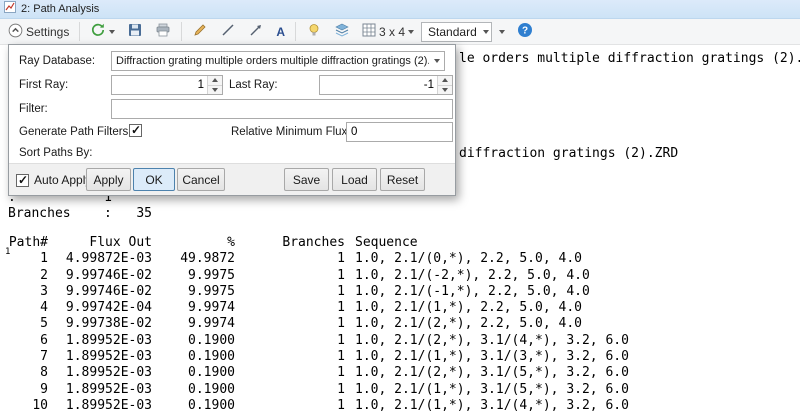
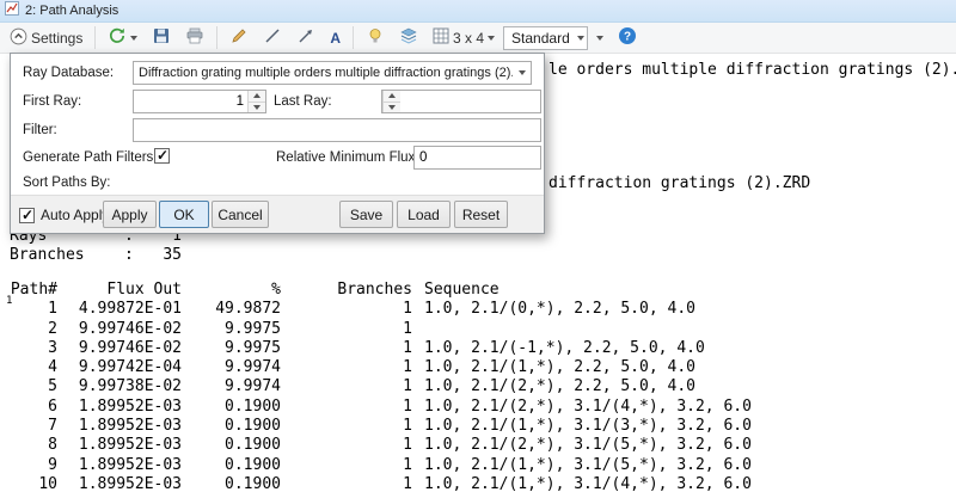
  2: Path Analysis
  Settings
  A
  3 x 4
  Standard
  ?
  le orders multiple diffraction gratings (2).
  diffraction gratings (2).ZRD
+ Rays
  :
  1
  Branches
  :
  35
  1
  Path#
  Flux Out
  %
  Branches
  Sequence
  1
- 4.99872E-03
+ 4.99872E-01
  49.9872
  1
  1.0, 2.1/(0,*), 2.2, 5.0, 4.0
  2
  9.99746E-02
  9.9975
  1
- 1.0, 2.1/(-2,*), 2.2, 5.0, 4.0
  3
  9.99746E-02
  9.9975
  1
  1.0, 2.1/(-1,*), 2.2, 5.0, 4.0
  4
  9.99742E-04
  9.9974
  1
  1.0, 2.1/(1,*), 2.2, 5.0, 4.0
  5
  9.99738E-02
  9.9974
  1
  1.0, 2.1/(2,*), 2.2, 5.0, 4.0
  6
  1.89952E-03
  0.1900
  1
  1.0, 2.1/(2,*), 3.1/(4,*), 3.2, 6.0
  7
  1.89952E-03
  0.1900
  1
  1.0, 2.1/(1,*), 3.1/(3,*), 3.2, 6.0
  8
  1.89952E-03
  0.1900
  1
  1.0, 2.1/(2,*), 3.1/(5,*), 3.2, 6.0
  9
  1.89952E-03
  0.1900
  1
  1.0, 2.1/(1,*), 3.1/(5,*), 3.2, 6.0
  10
  1.89952E-03
  0.1900
  1
  1.0, 2.1/(1,*), 3.1/(4,*), 3.2, 6.0
  Ray Database:
  Diffraction grating multiple orders multiple diffraction gratings (2).
  First Ray:
  1
  Last Ray:
- -1
  Filter:
  Generate Path Filters
  Relative Minimum Flux
  0
  Sort Paths By:
  Auto Appl
  Apply
  OK
  Cancel
  Save
  Load
  Reset
